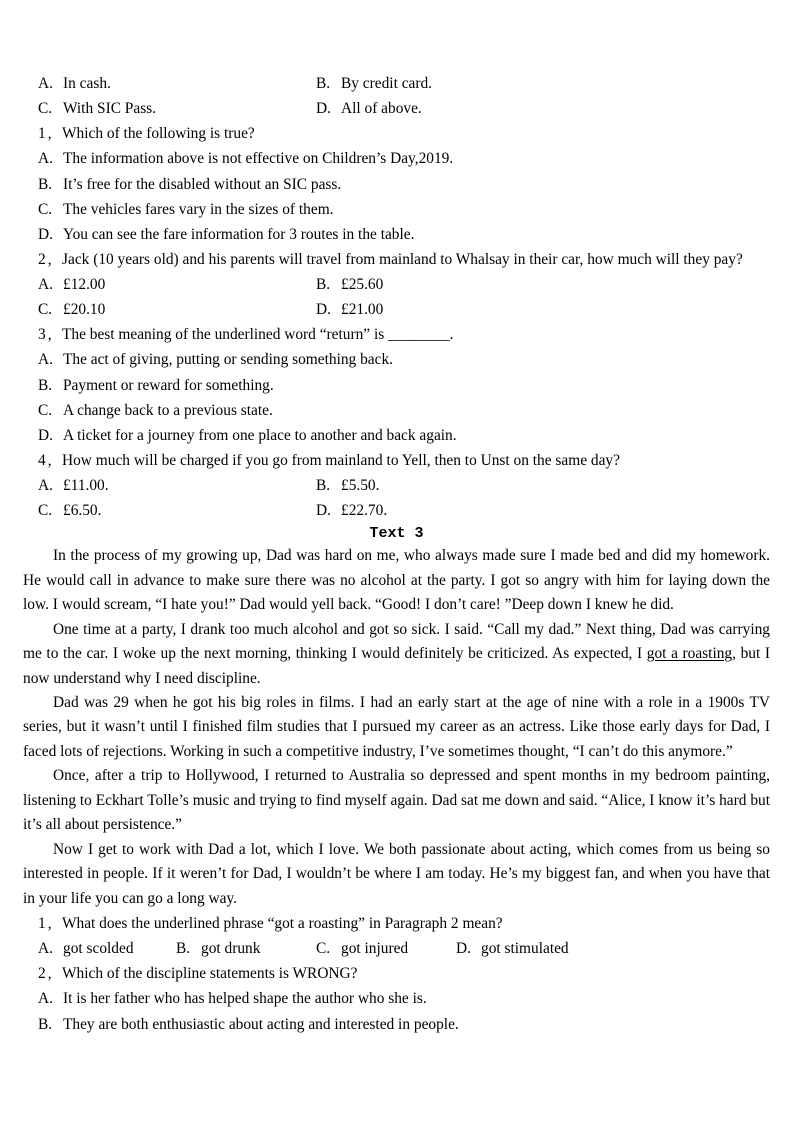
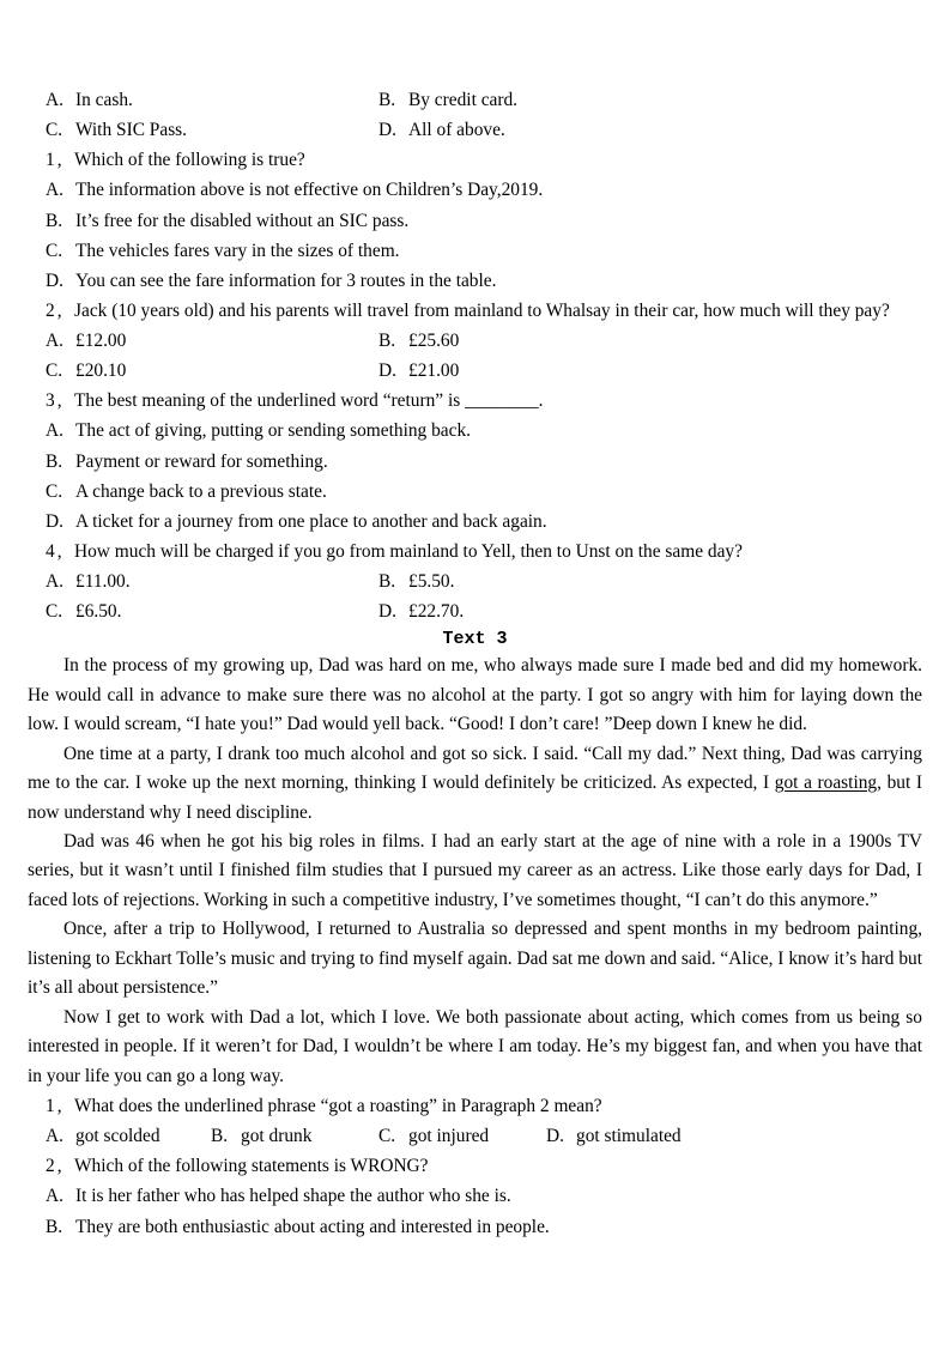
  A. In cash.
  B. By credit card.
  C. With SIC Pass.
  D. All of above.
  1, Which of the following is true?
  A. The information above is not effective on Children’s Day,2019.
  B. It’s free for the disabled without an SIC pass.
  C. The vehicles fares vary in the sizes of them.
  D. You can see the fare information for 3 routes in the table.
  2, Jack (10 years old) and his parents will travel from mainland to Whalsay in their car, how much will they pay?
  A. £12.00
  B. £25.60
  C. £20.10
  D. £21.00
  3, The best meaning of the underlined word “return” is ________.
  A. The act of giving, putting or sending something back.
  B. Payment or reward for something.
  C. A change back to a previous state.
  D. A ticket for a journey from one place to another and back again.
  4, How much will be charged if you go from mainland to Yell, then to Unst on the same day?
  A. £11.00.
  B. £5.50.
  C. £6.50.
  D. £22.70.
  Text 3
  In the process of my growing up, Dad was hard on me, who always made sure I made bed and did my homework. He would call in advance to make sure there was no alcohol at the party. I got so angry with him for laying down the low. I would scream, “I hate you!” Dad would yell back. “Good! I don’t care! ”Deep down I knew he did.
  One time at a party, I drank too much alcohol and got so sick. I said. “Call my dad.” Next thing, Dad was carrying me to the car. I woke up the next morning, thinking I would definitely be criticized. As expected, I got a roasting, but I now understand why I need discipline.
- Dad was 29 when he got his big roles in films. I had an early start at the age of nine with a role in a 1900s TV series, but it wasn’t until I finished film studies that I pursued my career as an actress. Like those early days for Dad, I faced lots of rejections. Working in such a competitive industry, I’ve sometimes thought, “I can’t do this anymore.”
+ Dad was 46 when he got his big roles in films. I had an early start at the age of nine with a role in a 1900s TV series, but it wasn’t until I finished film studies that I pursued my career as an actress. Like those early days for Dad, I faced lots of rejections. Working in such a competitive industry, I’ve sometimes thought, “I can’t do this anymore.”
  Once, after a trip to Hollywood, I returned to Australia so depressed and spent months in my bedroom painting, listening to Eckhart Tolle’s music and trying to find myself again. Dad sat me down and said. “Alice, I know it’s hard but it’s all about persistence.”
  Now I get to work with Dad a lot, which I love. We both passionate about acting, which comes from us being so interested in people. If it weren’t for Dad, I wouldn’t be where I am today. He’s my biggest fan, and when you have that in your life you can go a long way.
  1, What does the underlined phrase “got a roasting” in Paragraph 2 mean?
  A. got scolded
  B. got drunk
  C. got injured
  D. got stimulated
- 2, Which of the discipline statements is WRONG?
+ 2, Which of the following statements is WRONG?
  A. It is her father who has helped shape the author who she is.
  B. They are both enthusiastic about acting and interested in people.
